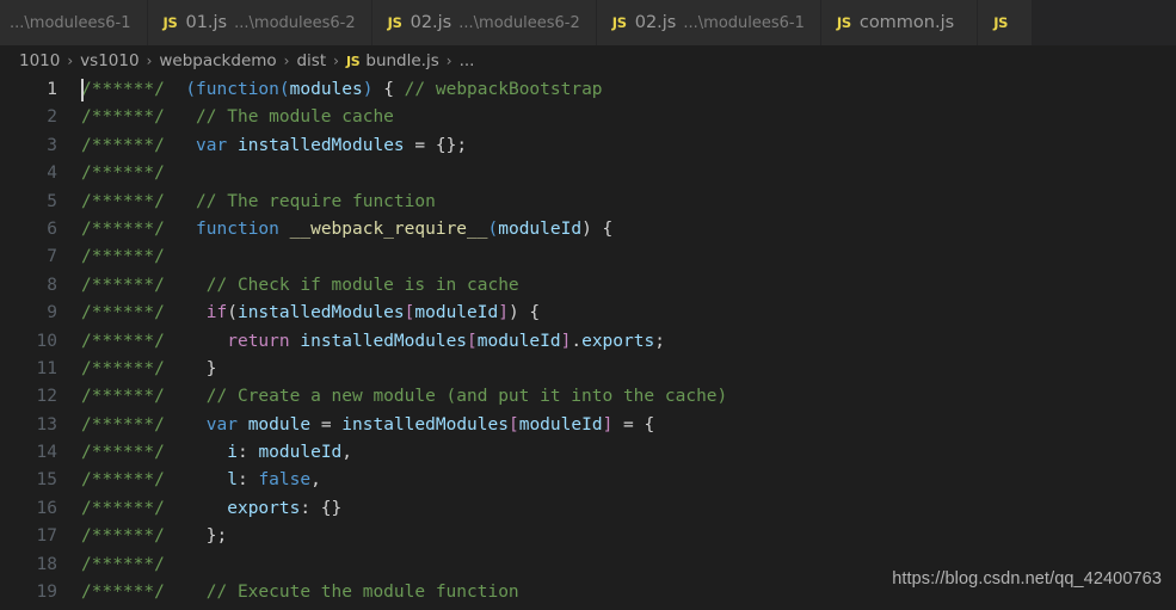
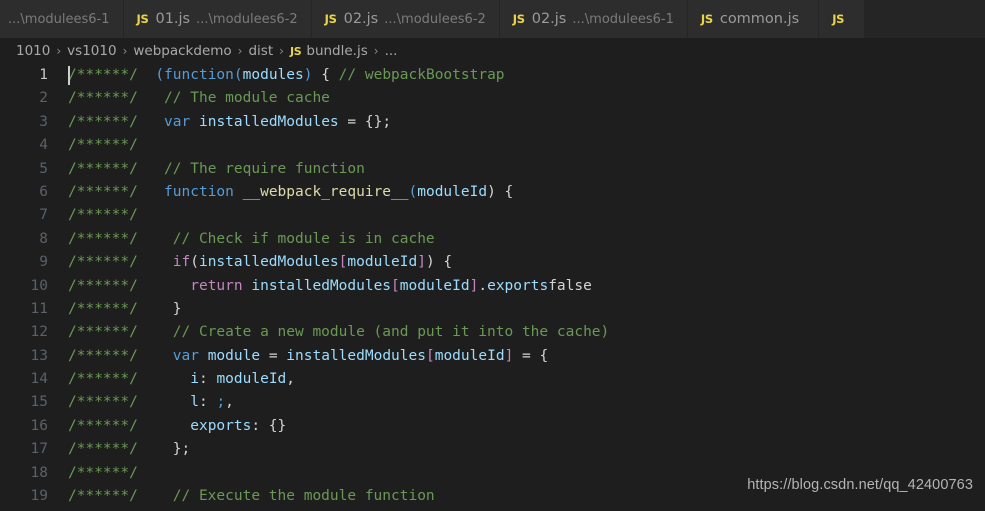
  ...\modulees6-1
  JS
  01.js
  ...\modulees6-2
  JS
  02.js
  ...\modulees6-2
  JS
  02.js
  ...\modulees6-1
  JS
  common.js
  JS
  1010
  ›
  vs1010
  ›
  webpackdemo
  ›
  dist
  ›
  JS
  bundle.js
  ›
  ...
  1
  /******/ (function(modules) { // webpackBootstrap
  2
  /******/ // The module cache
  3
  /******/ var installedModules = {};
  4
  /******/
  5
  /******/ // The require function
  6
  /******/ function __webpack_require__(moduleId) {
  7
  /******/
  8
  /******/ // Check if module is in cache
  9
  /******/ if(installedModules[moduleId]) {
  10
- /******/ return installedModules[moduleId].exports;
+ /******/ return installedModules[moduleId].exportsfalse
  11
  /******/ }
  12
  /******/ // Create a new module (and put it into the cache)
  13
  /******/ var module = installedModules[moduleId] = {
  14
  /******/ i: moduleId,
  15
- /******/ l: false,
+ /******/ l: ;,
  16
  /******/ exports: {}
  17
  /******/ };
  18
  /******/
  19
  /******/ // Execute the module function
  https://blog.csdn.net/qq_42400763
